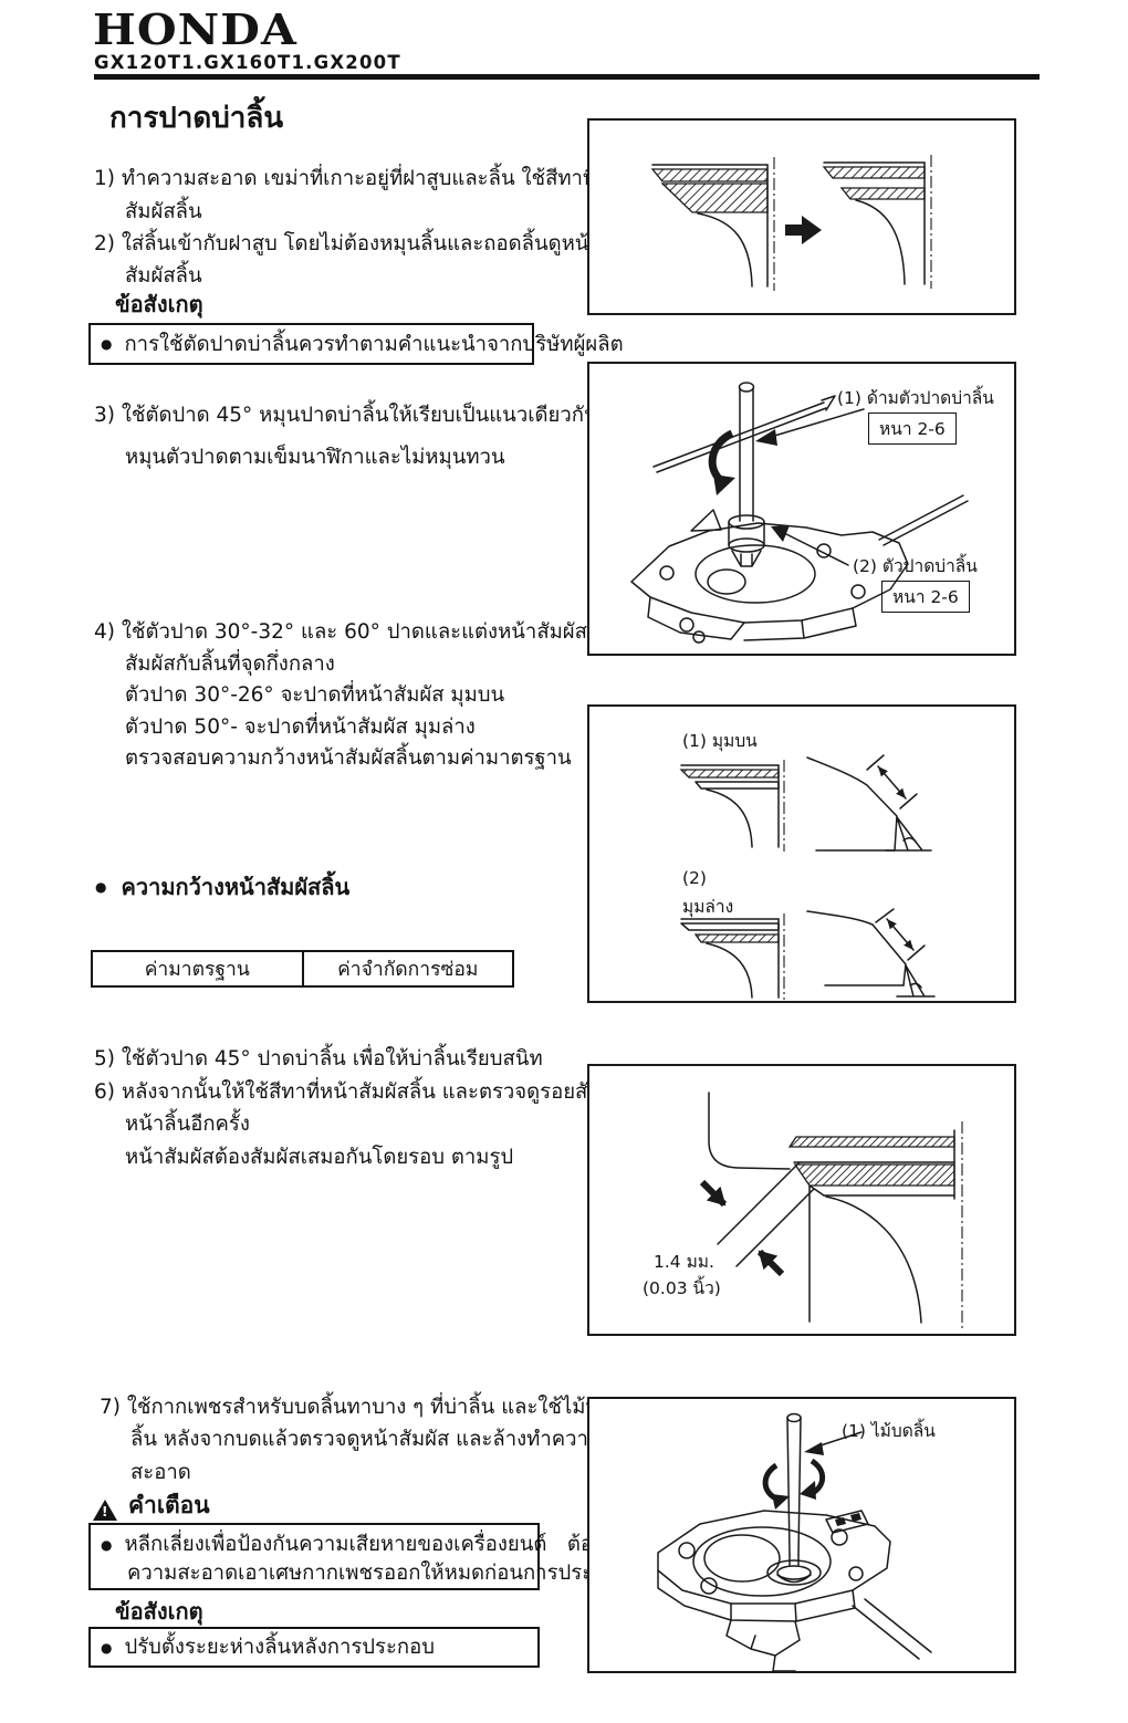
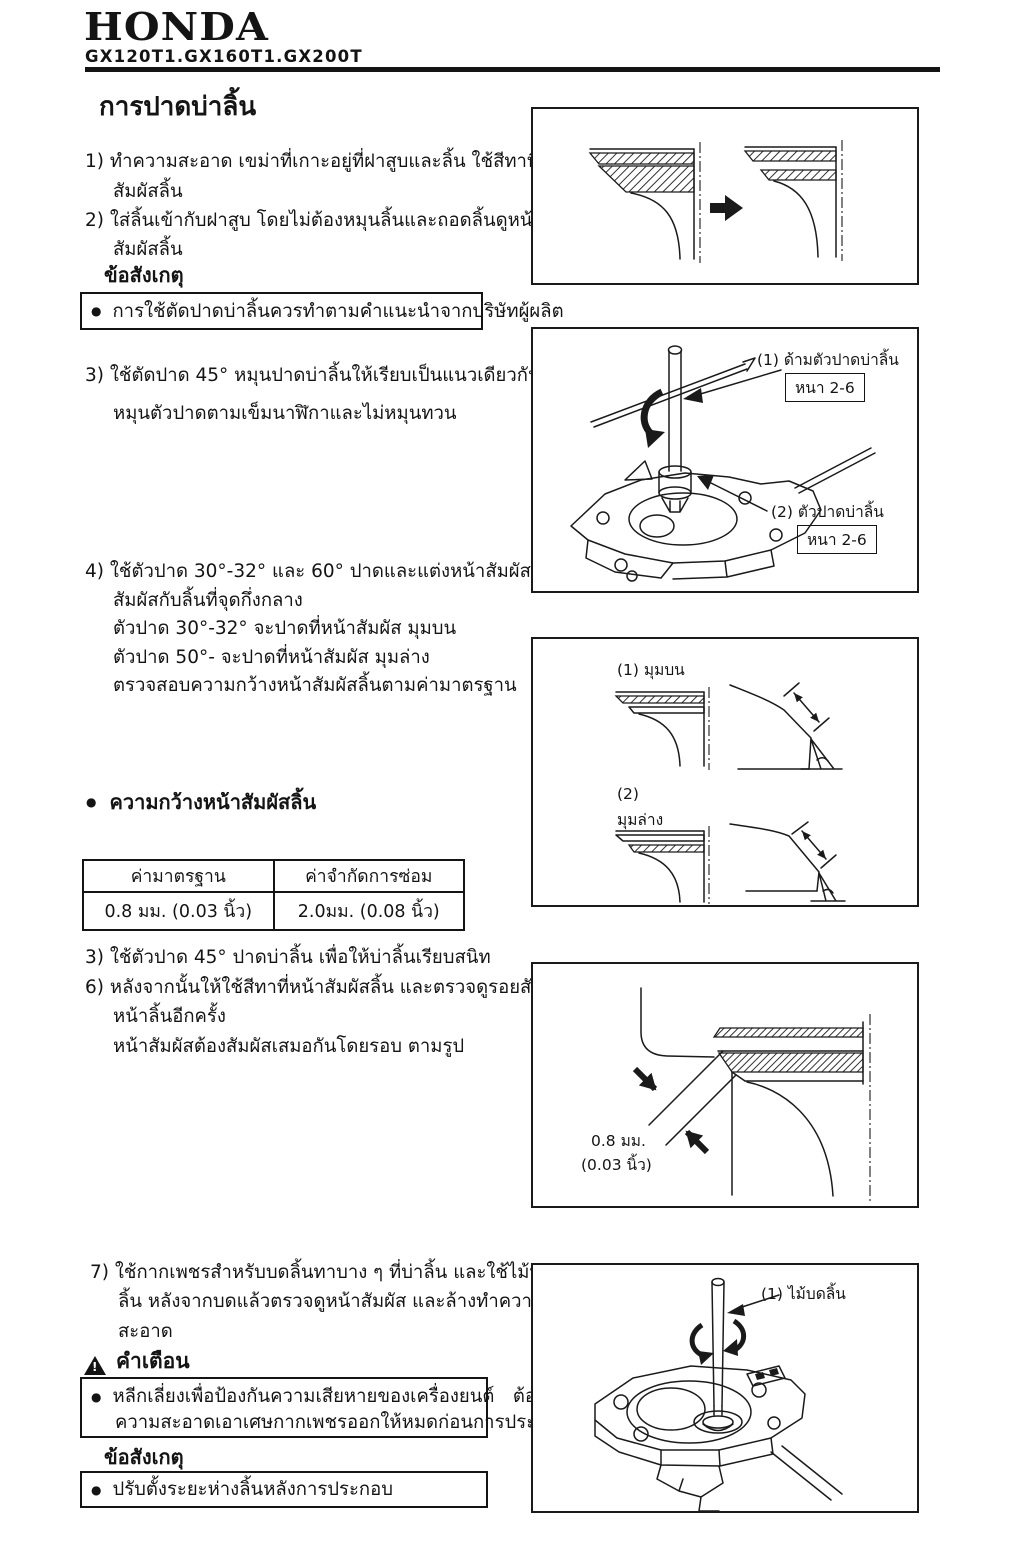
  HONDA
  GX120T1.GX160T1.GX200T
  การปาดบ่าลิ้น
  1) ทำความสะอาด เขม่าที่เกาะอยู่ที่ฝาสูบและลิ้น ใช้สีทา
  สัมผัสลิ้น
  2) ใส่ลิ้นเข้ากับฝาสูบ โดยไม่ต้องหมุนลิ้นและถอดลิ้นดูหน้
  สัมผัสลิ้น
  ข้อสังเกตุ
  ●
  การใช้ตัดปาดบ่าลิ้นควรทำตามคำแนะนำจากบริษัทผู้ผลิต
  3) ใช้ตัดปาด 45° หมุนปาดบ่าลิ้นให้เรียบเป็นแนวเดียวกั
  หมุนตัวปาดตามเข็มนาฬิกาและไม่หมุนทวน
  4) ใช้ตัวปาด 30°-32° และ 60° ปาดและแต่งหน้าสัมผัส
  สัมผัสกับลิ้นที่จุดกึ่งกลาง
- ตัวปาด 30°-26° จะปาดที่หน้าสัมผัส มุมบน
+ ตัวปาด 30°-32° จะปาดที่หน้าสัมผัส มุมบน
  ตัวปาด 50°- จะปาดที่หน้าสัมผัส มุมล่าง
  ตรวจสอบความกว้างหน้าสัมผัสลิ้นตามค่ามาตรฐาน
  ●
  ความกว้างหน้าสัมผัสลิ้น
  ค่ามาตรฐาน	ค่าจำกัดการซ่อม
+ 0.8 มม. (0.03 นิ้ว)	2.0มม. (0.08 นิ้ว)
- 5) ใช้ตัวปาด 45° ปาดบ่าลิ้น เพื่อให้บ่าลิ้นเรียบสนิท
+ 3) ใช้ตัวปาด 45° ปาดบ่าลิ้น เพื่อให้บ่าลิ้นเรียบสนิท
  6) หลังจากนั้นให้ใช้สีทาที่หน้าสัมผัสลิ้น และตรวจดูรอยสั
  หน้าลิ้นอีกครั้ง
  หน้าสัมผัสต้องสัมผัสเสมอกันโดยรอบ ตามรูป
  7) ใช้กากเพชรสำหรับบดลิ้นทาบาง ๆ ที่บ่าลิ้น และใช้ไม้
  ลิ้น หลังจากบดแล้วตรวจดูหน้าสัมผัส และล้างทำควา
  สะอาด
  คำเตือน
  ●
  หลีกเลี่ยงเพื่อป้องกันความเสียหายของเครื่องยนต์ ต้
  ความสะอาดเอาเศษกากเพชรออกให้หมดก่อนการปร
  ข้อสังเกตุ
  ●
  ปรับตั้งระยะห่างลิ้นหลังการประกอบ
  (1) ด้ามตัวปาดบ่าลิ้น
  หนา 2-6
  (2) ตัวปาดบ่าลิ้น
  หนา 2-6
  (1) มุมบน
  (2)
  มุมล่าง
- 1.4 มม.
+ 0.8 มม.
  (0.03 นิ้ว)
  (1) ไม้บดลิ้น
